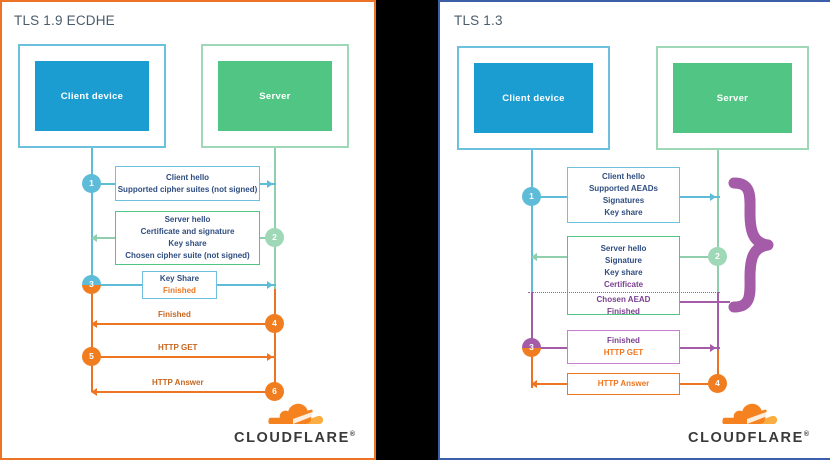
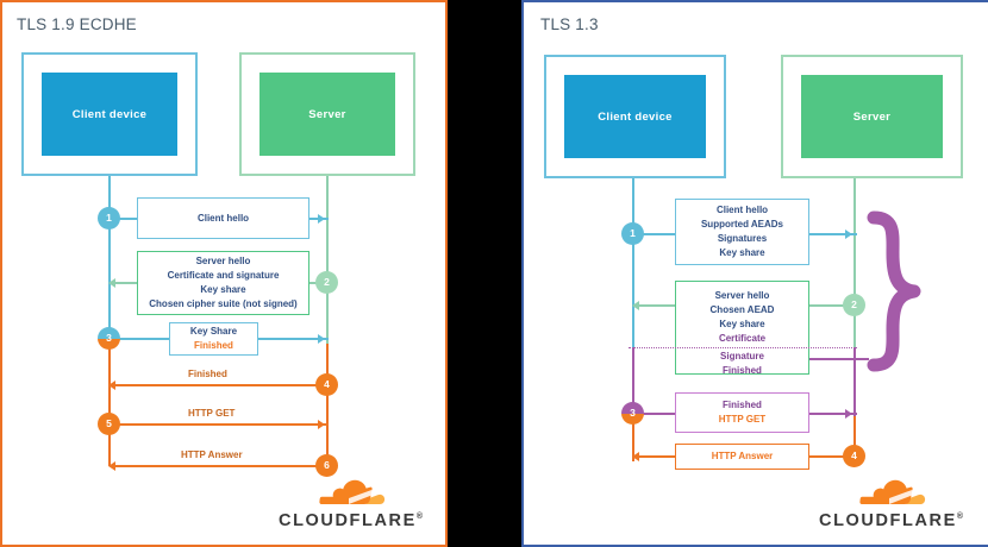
  TLS 1.9 ECDHE
  Client device
  Server
  Client hello
- Supported cipher suites (not signed)
  Server hello
  Certificate and signature
  Key share
  Chosen cipher suite (not signed)
  Key Share
  Finished
  Finished
  HTTP GET
  HTTP Answer
  1
  2
  3
  4
  5
  6
  CLOUDFLARE
  TLS 1.3
  Client device
  Server
  Client hello
  Supported AEADs
  Signatures
  Key share
  Server hello
- Signature
+ Chosen AEAD
  Key share
  Certificate
- Chosen AEAD
+ Signature
  Finished
  Finished
  HTTP GET
  HTTP Answer
  1
  2
  3
  4
  CLOUDFLARE
